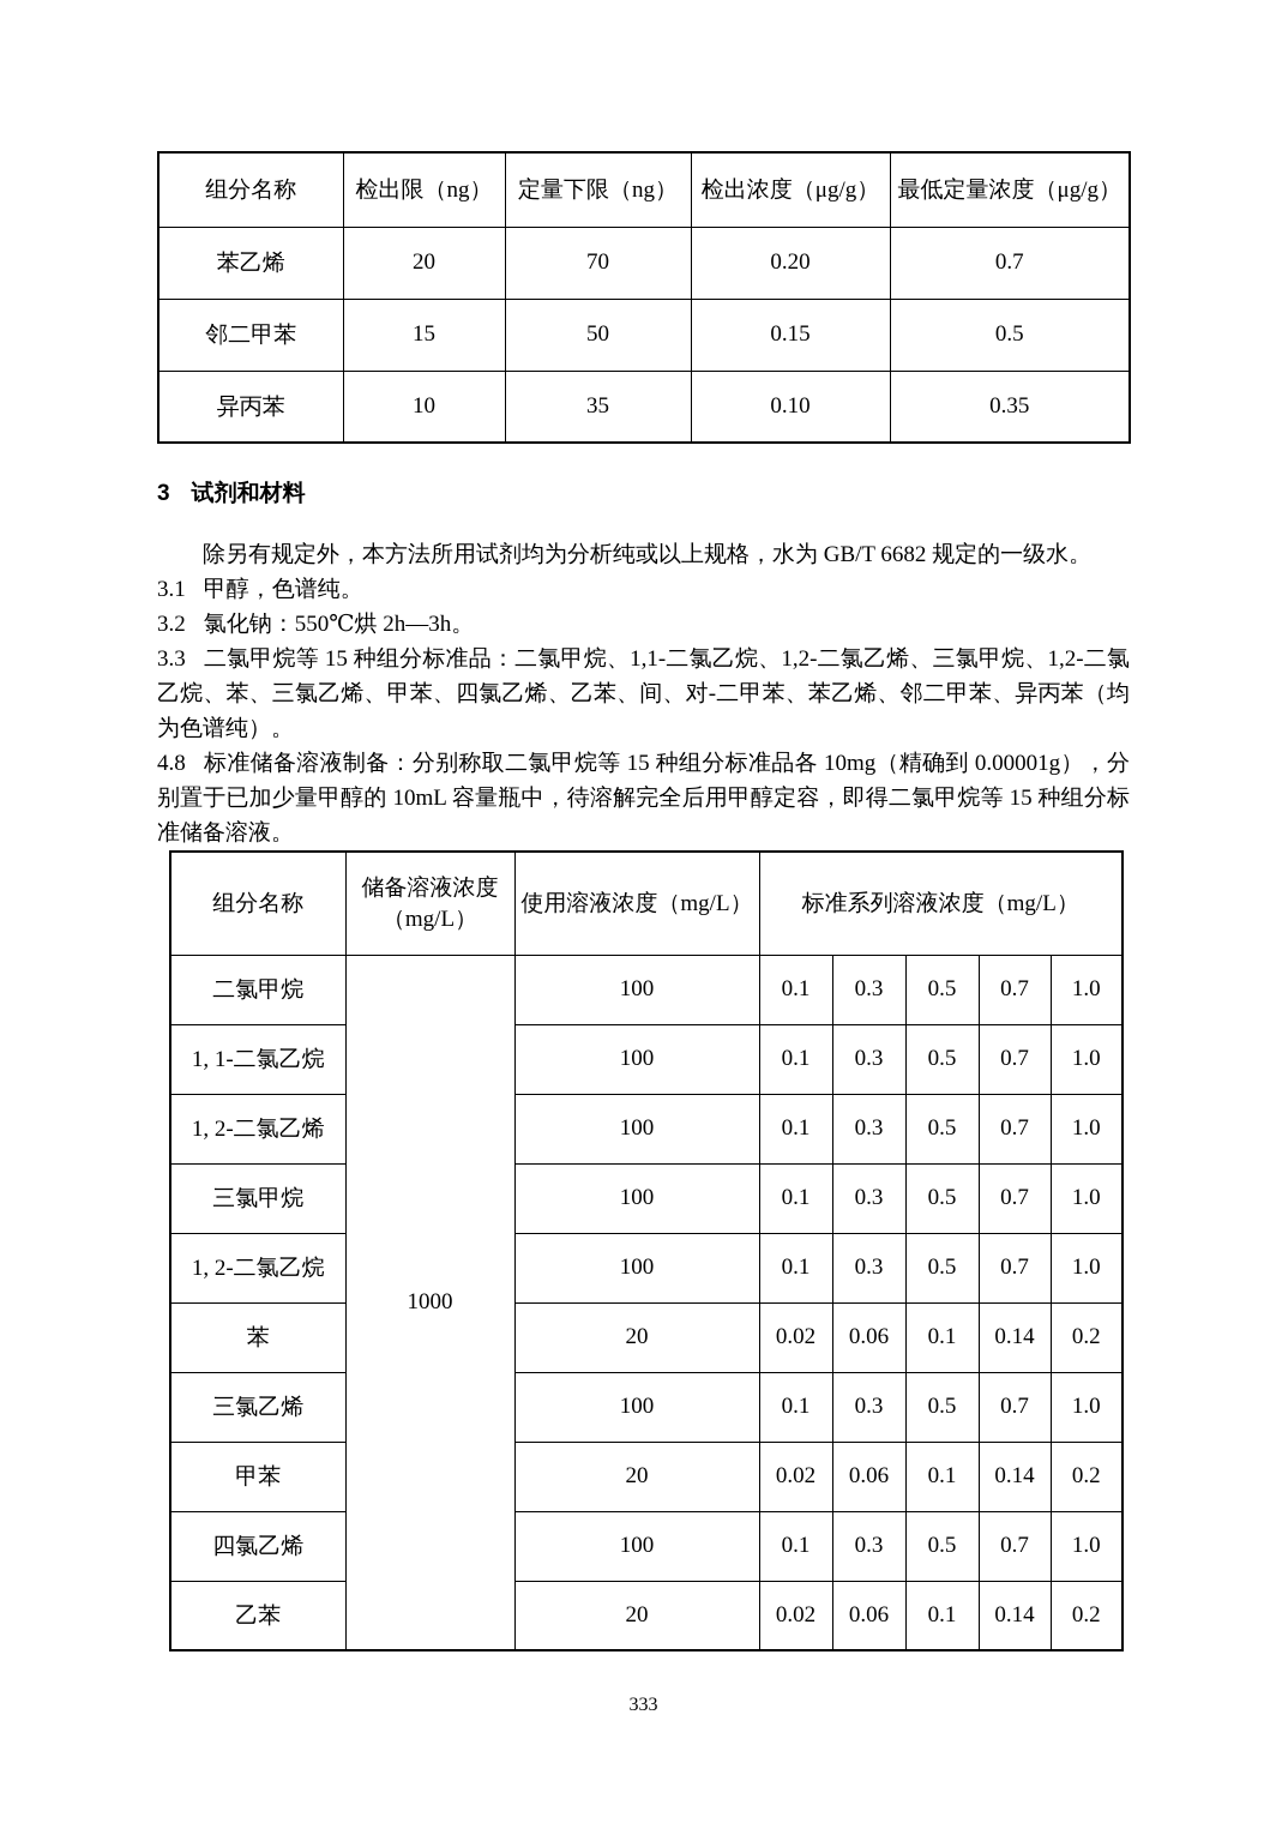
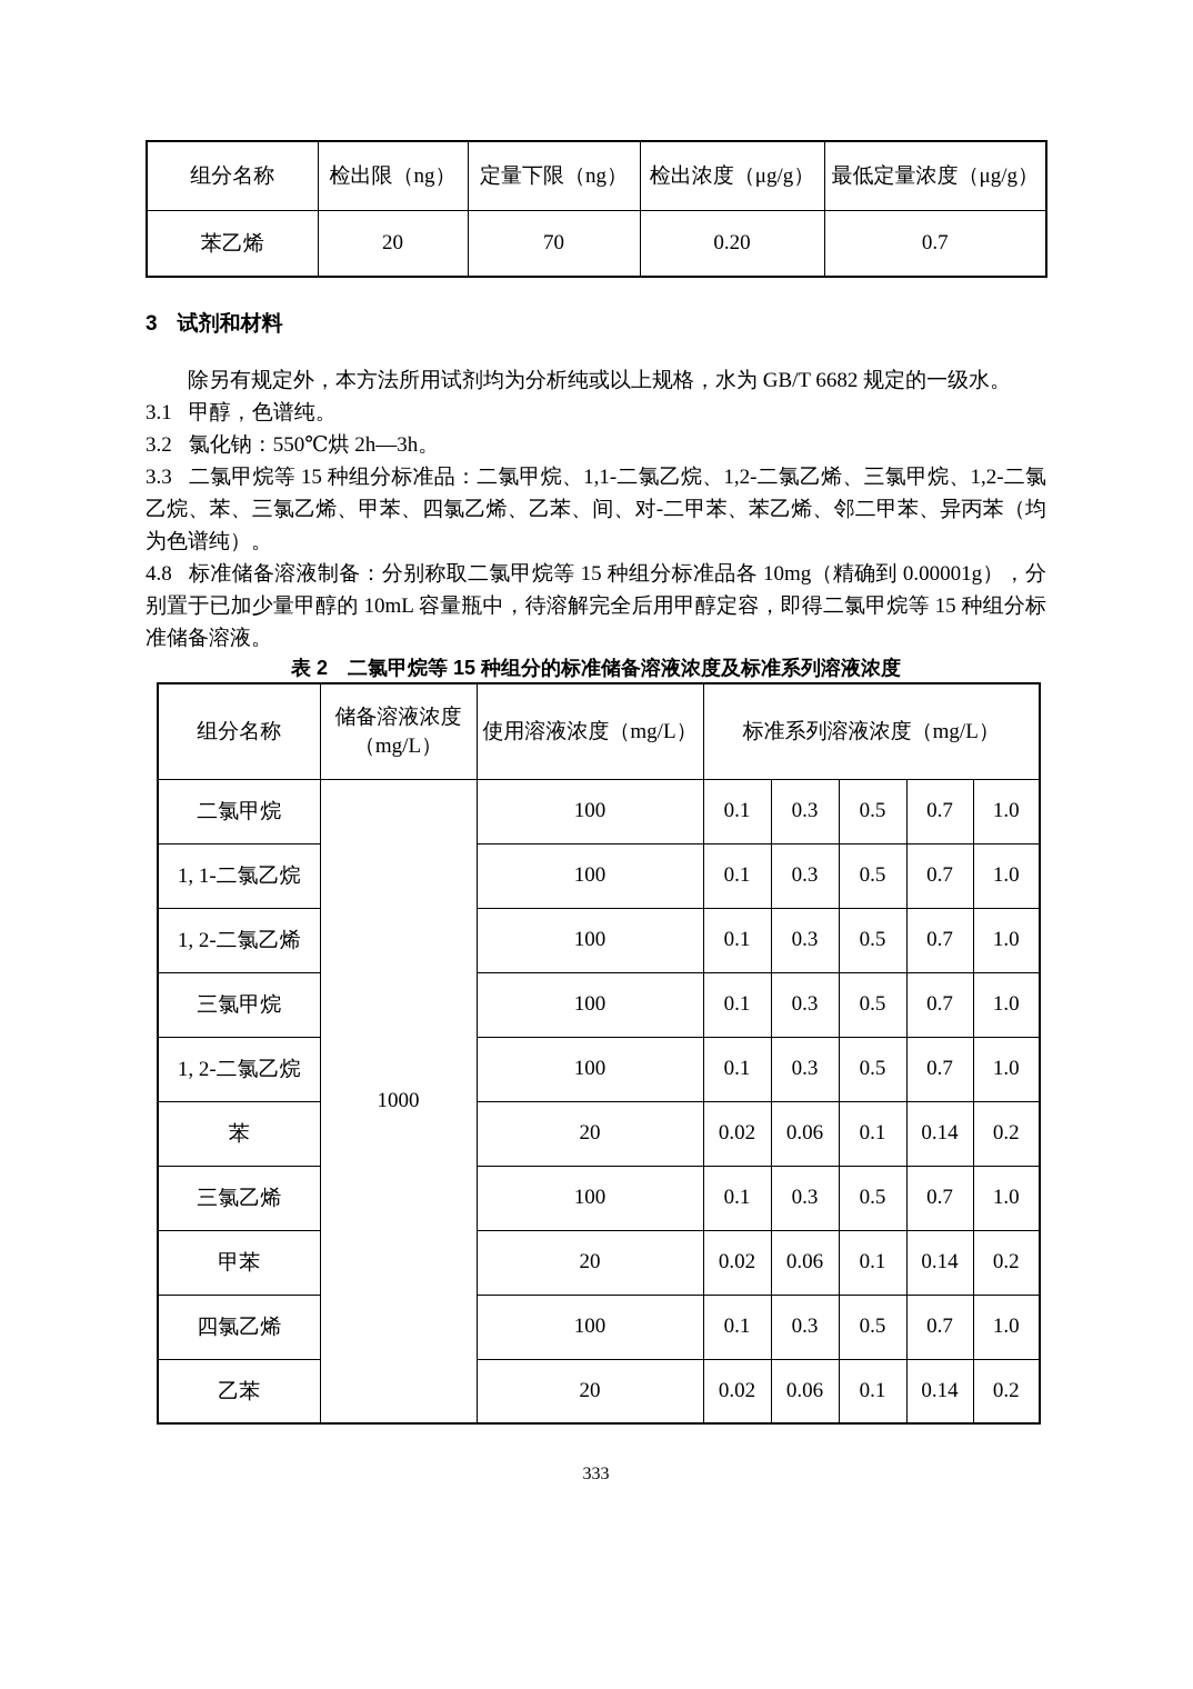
  组分名称	检出限（ng）	定量下限（ng）	检出浓度（μg/g）	最低定量浓度（μg/g）
  苯乙烯	20	70	0.20	0.7
- 邻二甲苯	15	50	0.15	0.5
- 异丙苯	10	35	0.10	0.35
  3 试剂和材料
  除另有规定外，本方法所用试剂均为分析纯或以上规格，水为 GB/T 6682 规定的一级水。
  3.1 甲醇，色谱纯。
  3.2 氯化钠：550℃烘 2h—3h。
  3.3 二氯甲烷等 15 种组分标准品：二氯甲烷、1,1-二氯乙烷、1,2-二氯乙烯、三氯甲烷、1,2-二氯乙烷、苯、三氯乙烯、甲苯、四氯乙烯、乙苯、间、对-二甲苯、苯乙烯、邻二甲苯、异丙苯（均为色谱纯）。
  4.8 标准储备溶液制备：分别称取二氯甲烷等 15 种组分标准品各 10mg（精确到 0.00001g），分别置于已加少量甲醇的 10mL 容量瓶中，待溶解完全后用甲醇定容，即得二氯甲烷等 15 种组分标准储备溶液。
+ 表 2 二氯甲烷等 15 种组分的标准储备溶液浓度及标准系列溶液浓度
  组分名称	储备溶液浓度（mg/L）	使用溶液浓度（mg/L）	标准系列溶液浓度（mg/L）
  二氯甲烷	1000	100	0.1	0.3	0.5	0.7	1.0
  1, 1-二氯乙烷	100	0.1	0.3	0.5	0.7	1.0
  1, 2-二氯乙烯	100	0.1	0.3	0.5	0.7	1.0
  三氯甲烷	100	0.1	0.3	0.5	0.7	1.0
  1, 2-二氯乙烷	100	0.1	0.3	0.5	0.7	1.0
  苯	20	0.02	0.06	0.1	0.14	0.2
  三氯乙烯	100	0.1	0.3	0.5	0.7	1.0
  甲苯	20	0.02	0.06	0.1	0.14	0.2
  四氯乙烯	100	0.1	0.3	0.5	0.7	1.0
  乙苯	20	0.02	0.06	0.1	0.14	0.2
  333
